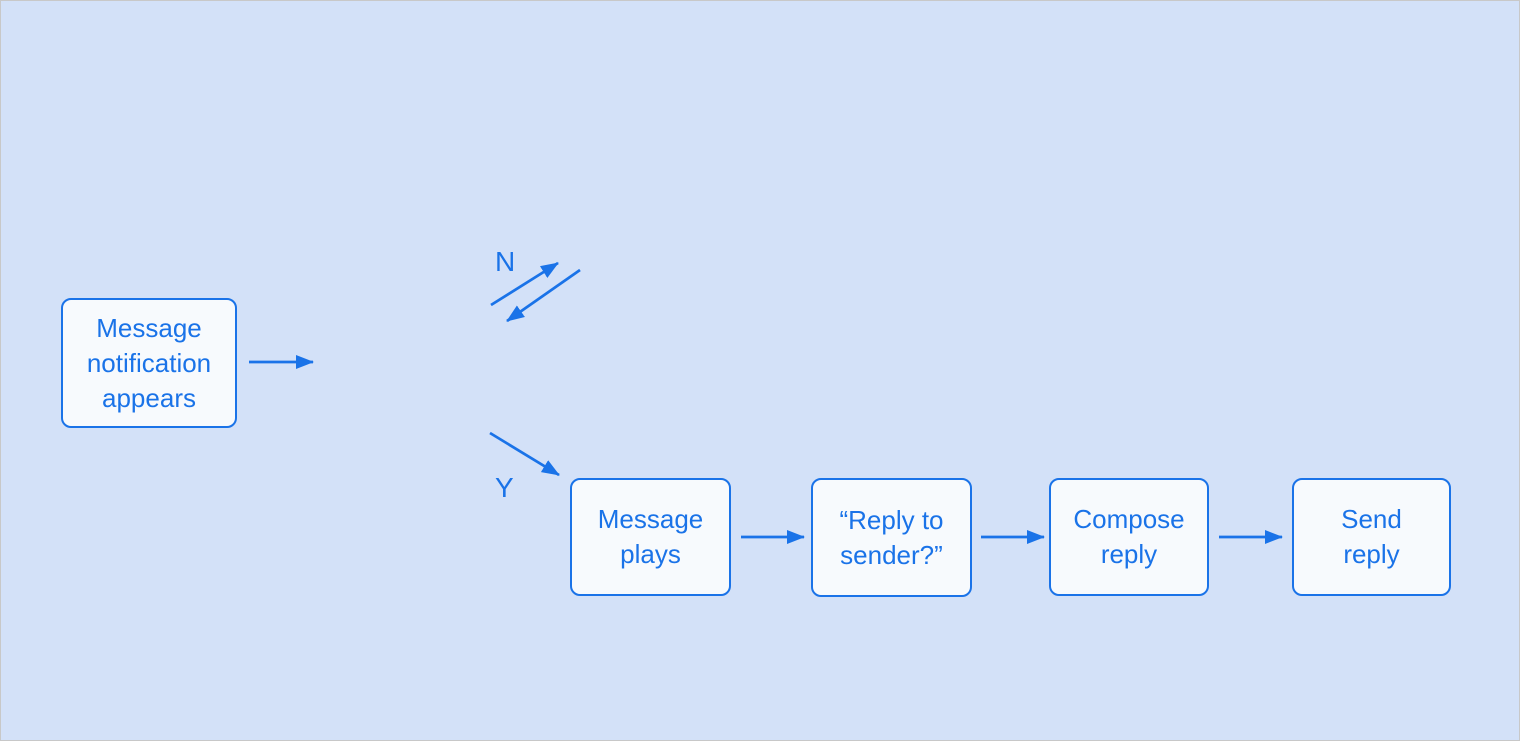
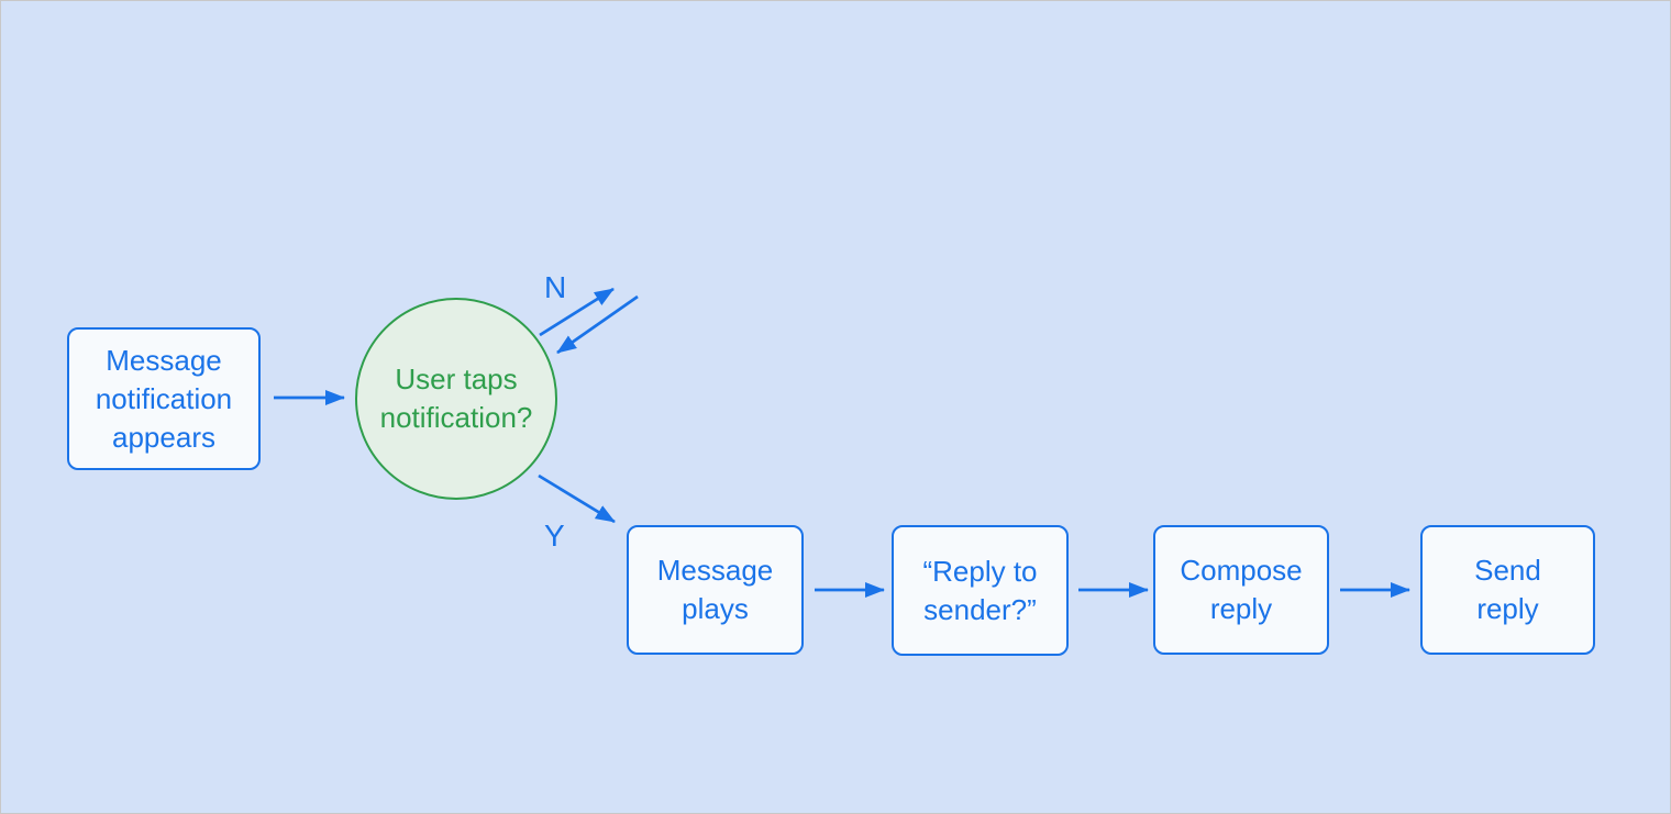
  Message
  notification
  appears
+ User taps
+ notification?
  Message
  plays
  “Reply to
  sender?”
  Compose
  reply
  Send
  reply
  N
  Y
